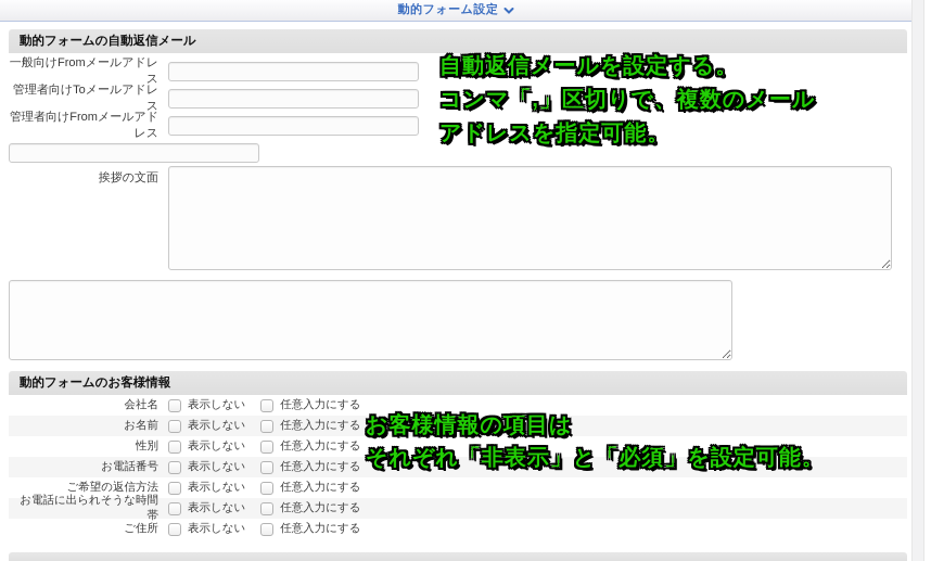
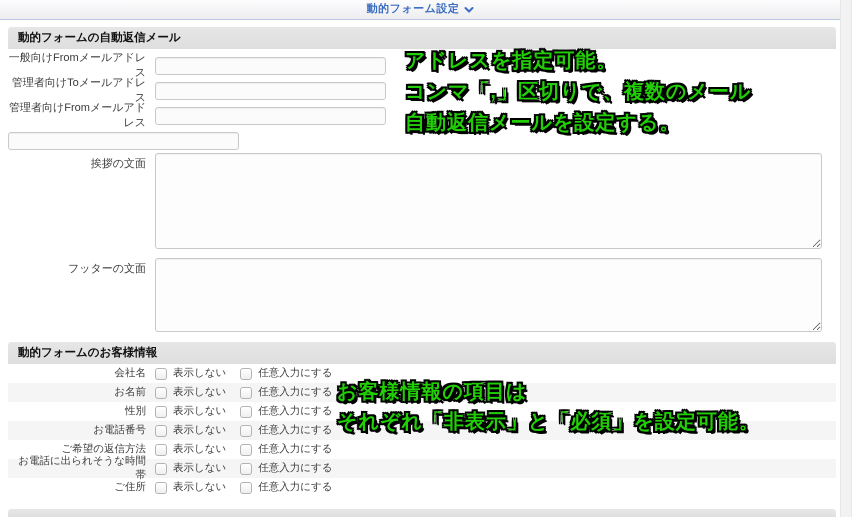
  動的フォーム設定
  動的フォームの自動返信メール
  一般向けFromメールアドレス
  管理者向けToメールアドレス
  管理者向けFromメールアドレス
  挨拶の文面
+ フッターの文面
  動的フォームのお客様情報
  会社名
  表示しない
  任意入力にする
  お名前
  表示しない
  任意入力にする
  性別
  表示しない
  任意入力にする
  お電話番号
  表示しない
  任意入力にする
  ご希望の返信方法
  表示しない
  任意入力にする
  お電話に出られそうな時間帯
  表示しない
  任意入力にする
  ご住所
  表示しない
  任意入力にする
- 自動返信メールを設定する。
+ アドレスを指定可能。
  コンマ「,」区切りで、複数のメール
- アドレスを指定可能。
+ 自動返信メールを設定する。
  お客様情報の項目は
  それぞれ「非表示」と「必須」を設定可能。
